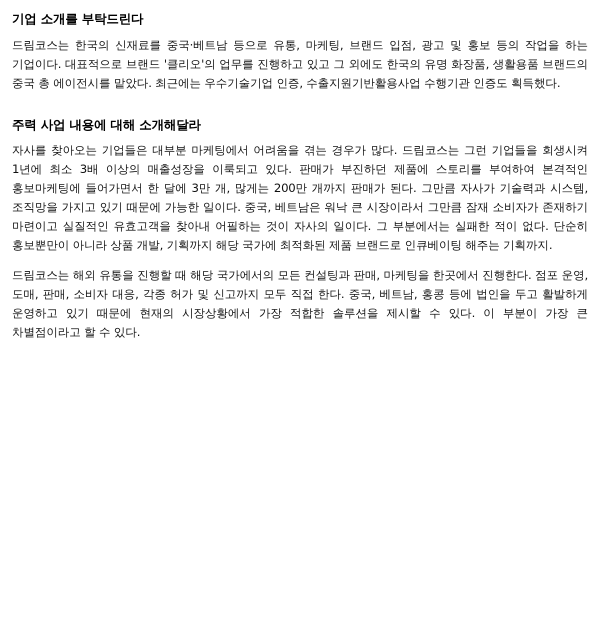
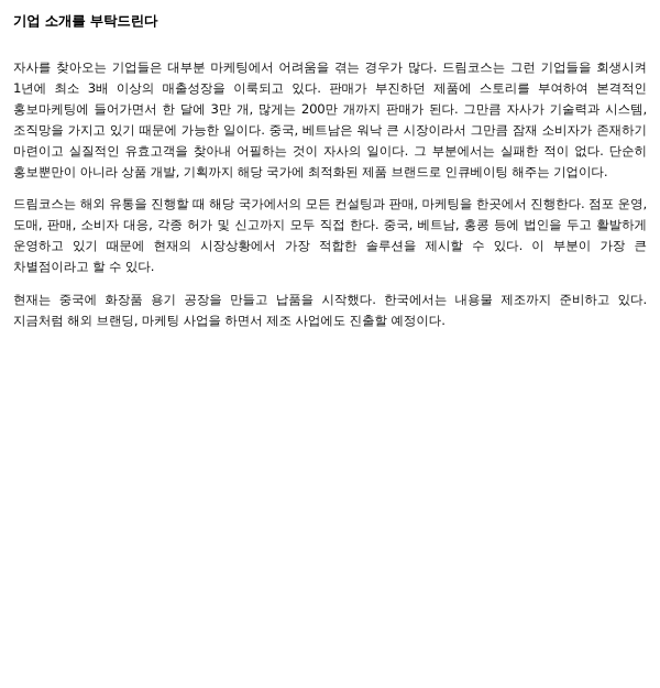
  기업 소개를 부탁드린다
- 드림코스는 한국의 신재료를 중국·베트남 등으로 유통, 마케팅, 브랜드 입점, 광고 및 홍보 등의 작업을 하는 기업이다. 대표적으로 브랜드 '클리오'의 업무를 진행하고 있고 그 외에도 한국의 유명 화장품, 생활용품 브랜드의 중국 총 에이전시를 맡았다. 최근에는 우수기술기업 인증, 수출지원기반활용사업 수행기관 인증도 획득했다.
- 주력 사업 내용에 대해 소개해달라
- 자사를 찾아오는 기업들은 대부분 마케팅에서 어려움을 겪는 경우가 많다. 드림코스는 그런 기업들을 회생시켜 1년에 최소 3배 이상의 매출성장을 이룩되고 있다. 판매가 부진하던 제품에 스토리를 부여하여 본격적인 홍보마케팅에 들어가면서 한 달에 3만 개, 많게는 200만 개까지 판매가 된다. 그만큼 자사가 기술력과 시스템, 조직망을 가지고 있기 때문에 가능한 일이다. 중국, 베트남은 워낙 큰 시장이라서 그만큼 잠재 소비자가 존재하기 마련이고 실질적인 유효고객을 찾아내 어필하는 것이 자사의 일이다. 그 부분에서는 실패한 적이 없다. 단순히 홍보뿐만이 아니라 상품 개발, 기획까지 해당 국가에 최적화된 제품 브랜드로 인큐베이팅 해주는 기획까지.
+ 자사를 찾아오는 기업들은 대부분 마케팅에서 어려움을 겪는 경우가 많다. 드림코스는 그런 기업들을 회생시켜 1년에 최소 3배 이상의 매출성장을 이룩되고 있다. 판매가 부진하던 제품에 스토리를 부여하여 본격적인 홍보마케팅에 들어가면서 한 달에 3만 개, 많게는 200만 개까지 판매가 된다. 그만큼 자사가 기술력과 시스템, 조직망을 가지고 있기 때문에 가능한 일이다. 중국, 베트남은 워낙 큰 시장이라서 그만큼 잠재 소비자가 존재하기 마련이고 실질적인 유효고객을 찾아내 어필하는 것이 자사의 일이다. 그 부분에서는 실패한 적이 없다. 단순히 홍보뿐만이 아니라 상품 개발, 기획까지 해당 국가에 최적화된 제품 브랜드로 인큐베이팅 해주는 기업이다.
  드림코스는 해외 유통을 진행할 때 해당 국가에서의 모든 컨설팅과 판매, 마케팅을 한곳에서 진행한다. 점포 운영, 도매, 판매, 소비자 대응, 각종 허가 및 신고까지 모두 직접 한다. 중국, 베트남, 홍콩 등에 법인을 두고 활발하게 운영하고 있기 때문에 현재의 시장상황에서 가장 적합한 솔루션을 제시할 수 있다. 이 부분이 가장 큰 차별점이라고 할 수 있다.
+ 현재는 중국에 화장품 용기 공장을 만들고 납품을 시작했다. 한국에서는 내용물 제조까지 준비하고 있다. 지금처럼 해외 브랜딩, 마케팅 사업을 하면서 제조 사업에도 진출할 예정이다.
